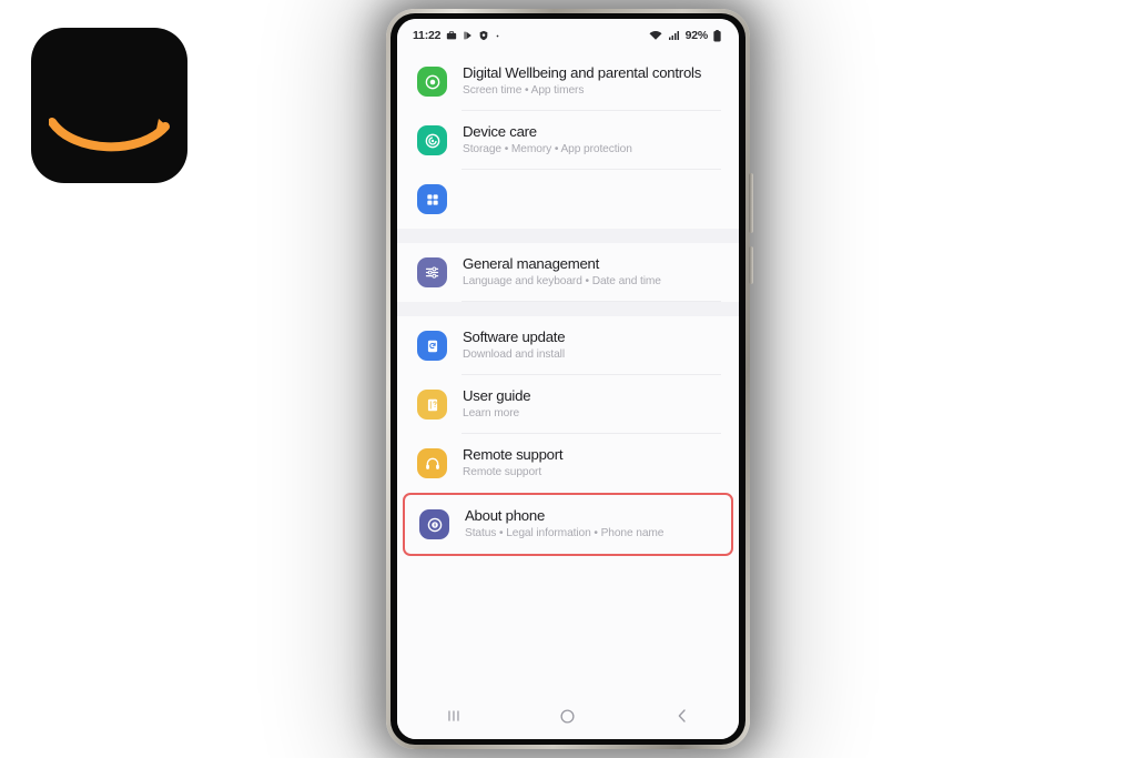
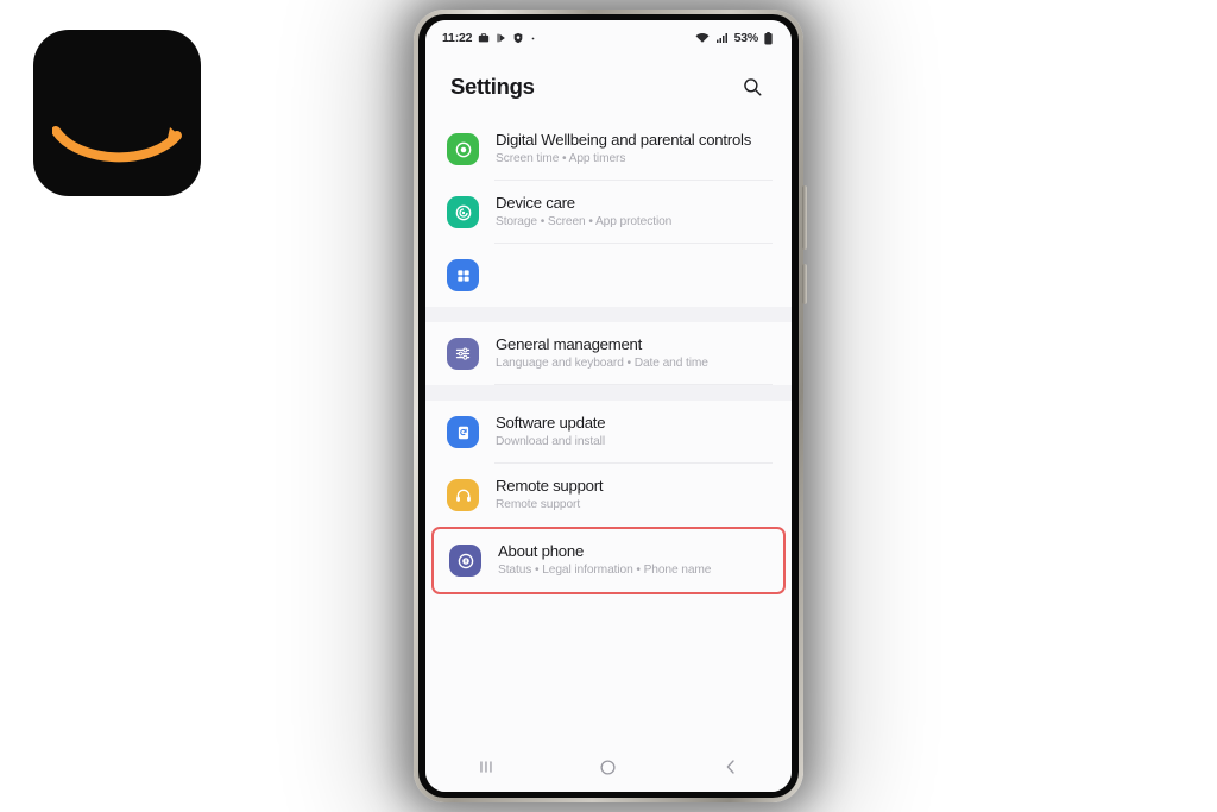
  11:22
- 92%
+ 53%
+ Settings
  Digital Wellbeing and parental controls
  Screen time • App timers
  Device care
- Storage • Memory • App protection
+ Storage • Screen • App protection
  General management
  Language and keyboard • Date and time
  Software update
  Download and install
- User guide
- Learn more
  Remote support
  Remote support
  About phone
  Status • Legal information • Phone name
